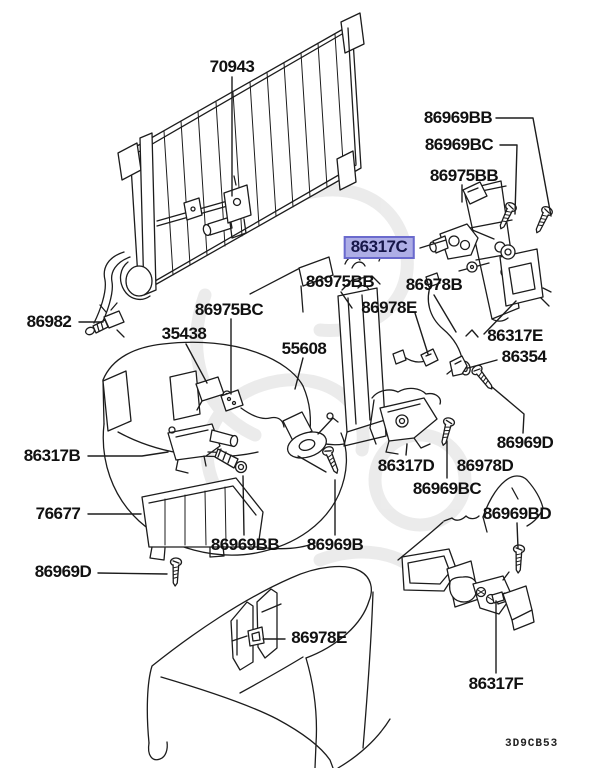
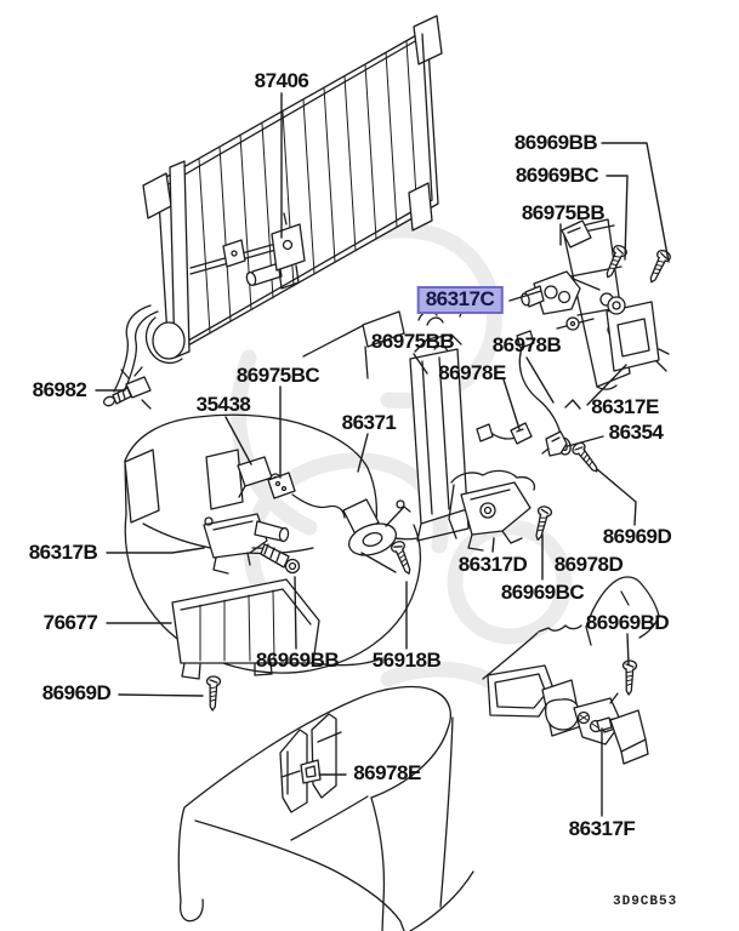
- 70943
+ 87406
  86969BB
  86969BC
  86975BB
  86317C
  86975BB
  86978B
  86978E
  86317E
  86354
  86982
  86975BC
  35438
- 55608
+ 86371
  86969D
  86317D
  86978D
  86969BC
  86969BD
  86317B
  76677
  86969BB
  86969D
- 86969B
+ 56918B
  86978E
  86317F
  3D9CB53
